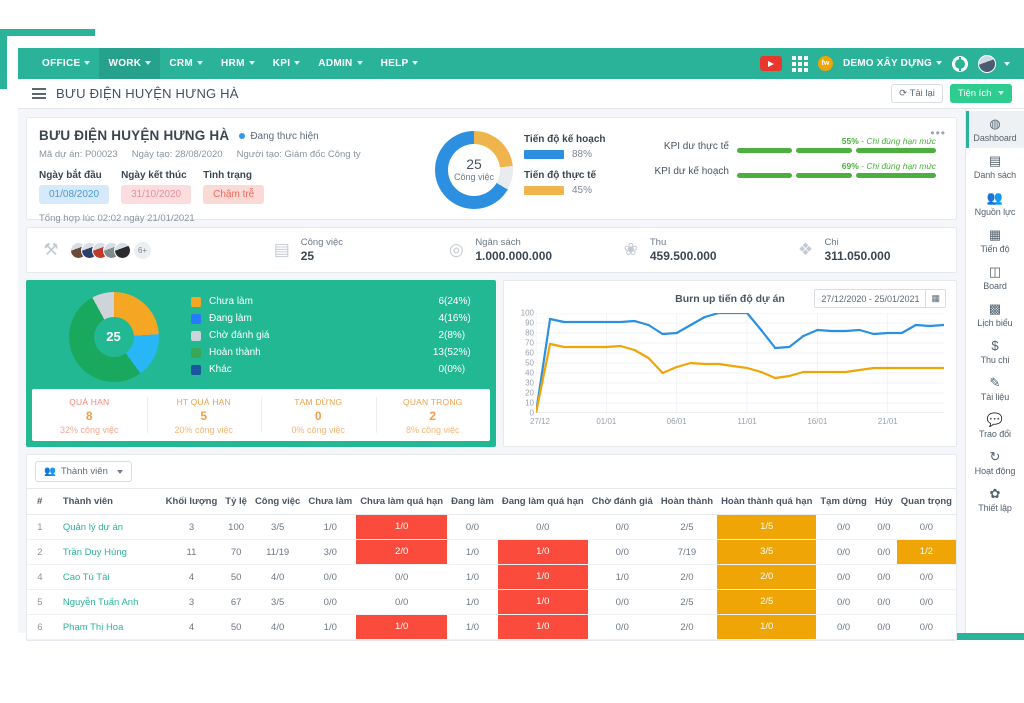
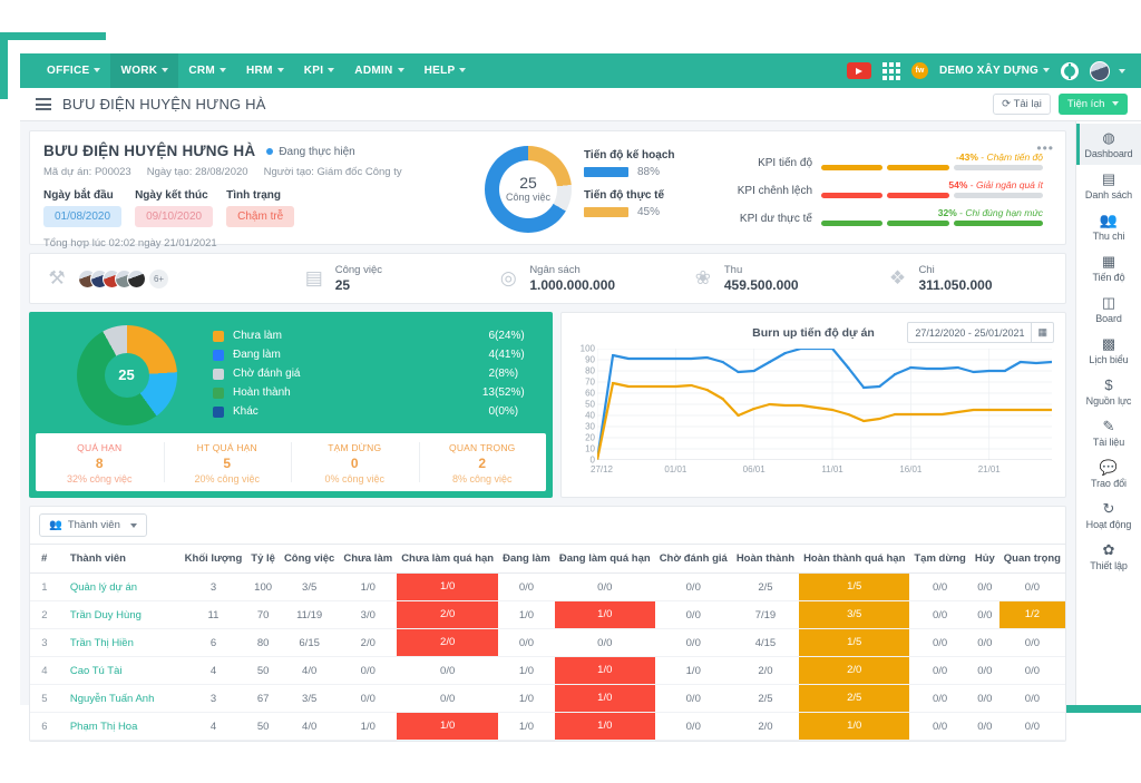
  OFFICE
  WORK
  CRM
  HRM
  KPI
  ADMIN
  HELP
  DEMO XÂY DỰNG
  BƯU ĐIỆN HUYỆN HƯNG HÀ
  ⟳ Tải lại
  Tiện ích
  •••
  BƯU ĐIỆN HUYỆN HƯNG HÀ
  Đang thực hiện
  Mã dự án: P00023
  Ngày tạo: 28/08/2020
  Người tạo: Giám đốc Công ty
  Ngày bắt đầu
  01/08/2020
  Ngày kết thúc
- 31/10/2020
+ 09/10/2020
  Tình trạng
  Chậm trễ
  Tổng hợp lúc 02:02 ngày 21/01/2021
  25
  Công việc
  Tiến độ kế hoạch
  88%
  Tiến độ thực tế
  45%
+ KPI tiến độ
+ -43% - Chậm tiến độ
+ KPI chênh lệch
+ 54% - Giải ngân quá ít
  KPI dư thực tế
- 55% - Chi đúng hạn mức
+ 32% - Chi đúng hạn mức
- KPI dư kế hoạch
- 69% - Chi đúng hạn mức
  ⚒
  6+
  ▤
  Công việc
  25
  ◎
  Ngân sách
  1.000.000.000
  ❀
  Thu
  459.500.000
  ❖
  Chi
  311.050.000
  25
  Chưa làm
  6
  (24%)
  Đang làm
  4
- (16%)
+ (41%)
  Chờ đánh giá
  2
  (8%)
  Hoàn thành
  13
  (52%)
  Khác
  0
  (0%)
  QUÁ HẠN
  8
  32% công việc
  HT QUÁ HẠN
  5
  20% công việc
  TẠM DỪNG
  0
  0% công việc
  QUAN TRỌNG
  2
  8% công việc
  Burn up tiến độ dự án
  27/12/2020 - 25/01/2021
  ▦
  0
  10
  20
  30
  40
  50
  60
  70
  80
  90
  100
  27/12
  01/01
  06/01
  11/01
  16/01
  21/01
  👥
  Thành viên
  #	Thành viên	Khối lượng	Tỷ lệ	Công việc	Chưa làm	Chưa làm quá hạn	Đang làm	Đang làm quá hạn	Chờ đánh giá	Hoàn thành	Hoàn thành quá hạn	Tạm dừng	Hủy	Quan trọng
  1	Quản lý dự án	3	100	3/5	1/0	1/0	0/0	0/0	0/0	2/5	1/5	0/0	0/0	0/0
  2	Trần Duy Hùng	11	70	11/19	3/0	2/0	1/0	1/0	0/0	7/19	3/5	0/0	0/0	1/2
+ 3	Trần Thị Hiền	6	80	6/15	2/0	2/0	0/0	0/0	0/0	4/15	1/5	0/0	0/0	0/0
  4	Cao Tú Tài	4	50	4/0	0/0	0/0	1/0	1/0	1/0	2/0	2/0	0/0	0/0	0/0
  5	Nguyễn Tuấn Anh	3	67	3/5	0/0	0/0	1/0	1/0	0/0	2/5	2/5	0/0	0/0	0/0
  6	Phạm Thị Hoa	4	50	4/0	1/0	1/0	1/0	1/0	0/0	2/0	1/0	0/0	0/0	0/0
  ◍
  Dashboard
  ▤
  Danh sách
  👥
- Nguồn lực
+ Thu chi
  ▦
  Tiến độ
  ◫
  Board
  ▩
  Lịch biểu
  $
- Thu chi
+ Nguồn lực
  ✎
  Tài liệu
  💬
  Trao đổi
  ↻
  Hoạt động
  ✿
  Thiết lập
